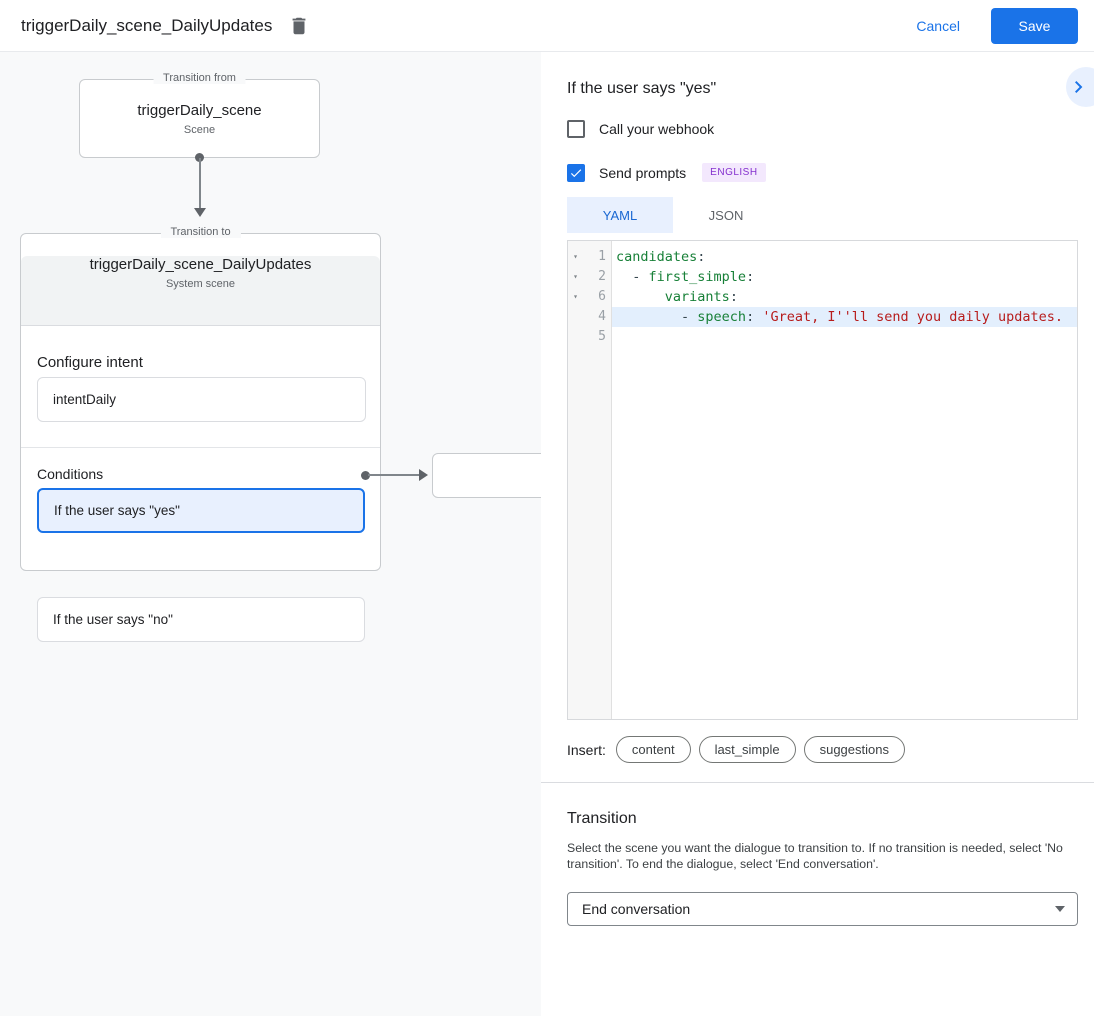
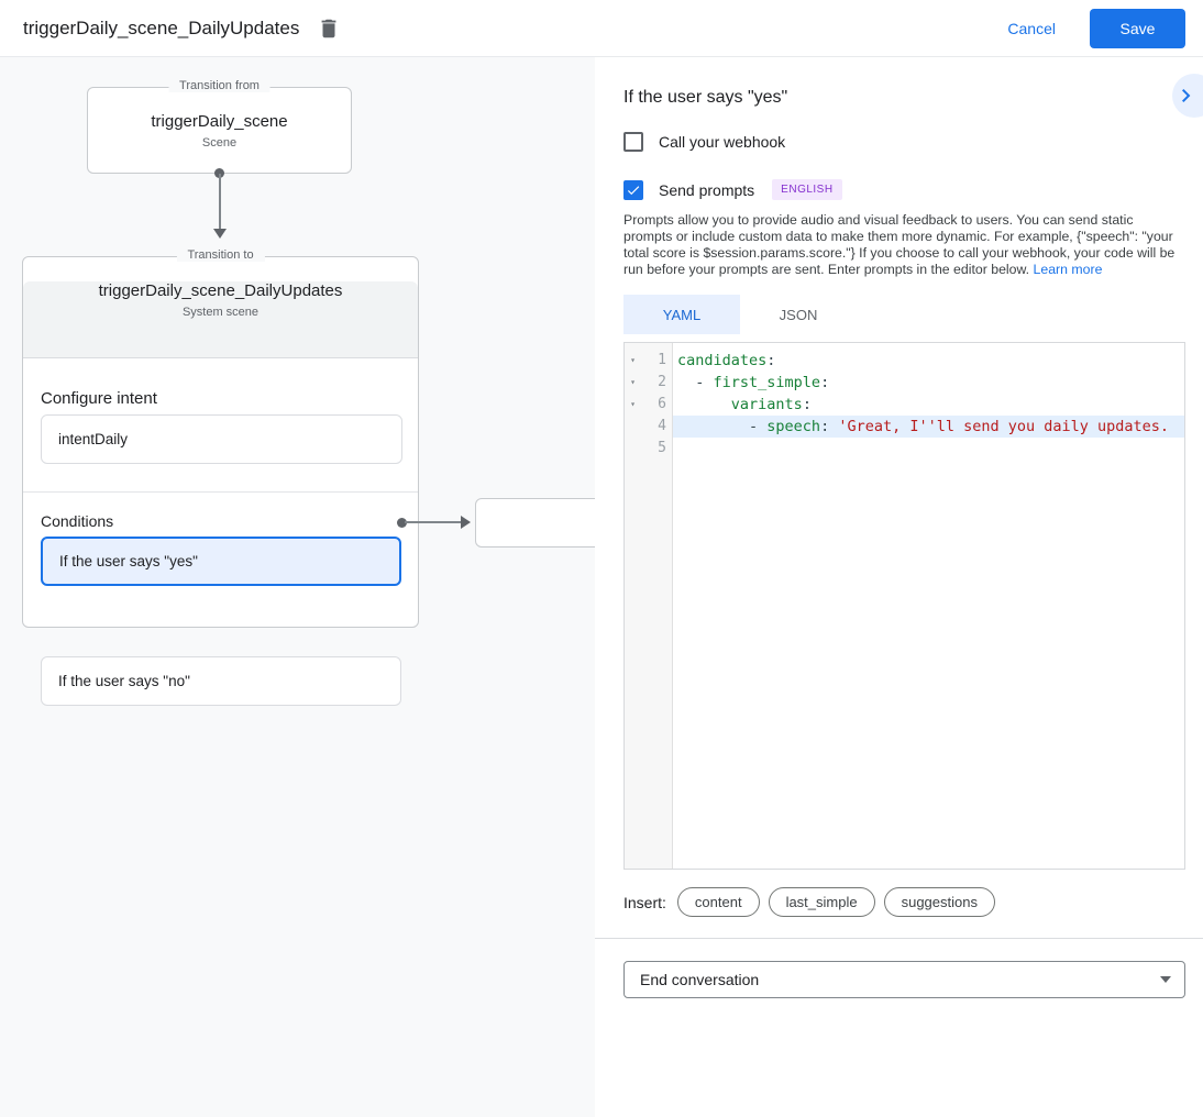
  triggerDaily_scene_DailyUpdates
  Cancel
  Save
  Transition from
  triggerDaily_scene
  Scene
  Transition to
  triggerDaily_scene_DailyUpdates
  System scene
  Configure intent
  intentDaily
  Conditions
  If the user says "yes"
  If the user says "no"
  If the user says "yes"
  Call your webhook
  Send prompts
  ENGLISH
+ Prompts allow you to provide audio and visual feedback to users. You can send static prompts or include custom data to make them more dynamic. For example, {"speech": "your total score is $session.params.score."} If you choose to call your webhook, your code will be run before your prompts are sent. Enter prompts in the editor below. Learn more
  YAML
  JSON
  ▾
  1
  ▾
  2
  ▾
  6
  4
  5
  candidates:
  - first_simple:
  variants:
  - speech: 'Great, I''ll send you daily updates.
  Insert:
  content
  last_simple
  suggestions
- Transition
- Select the scene you want the dialogue to transition to. If no transition is needed, select 'No transition'. To end the dialogue, select 'End conversation'.
  End conversation
